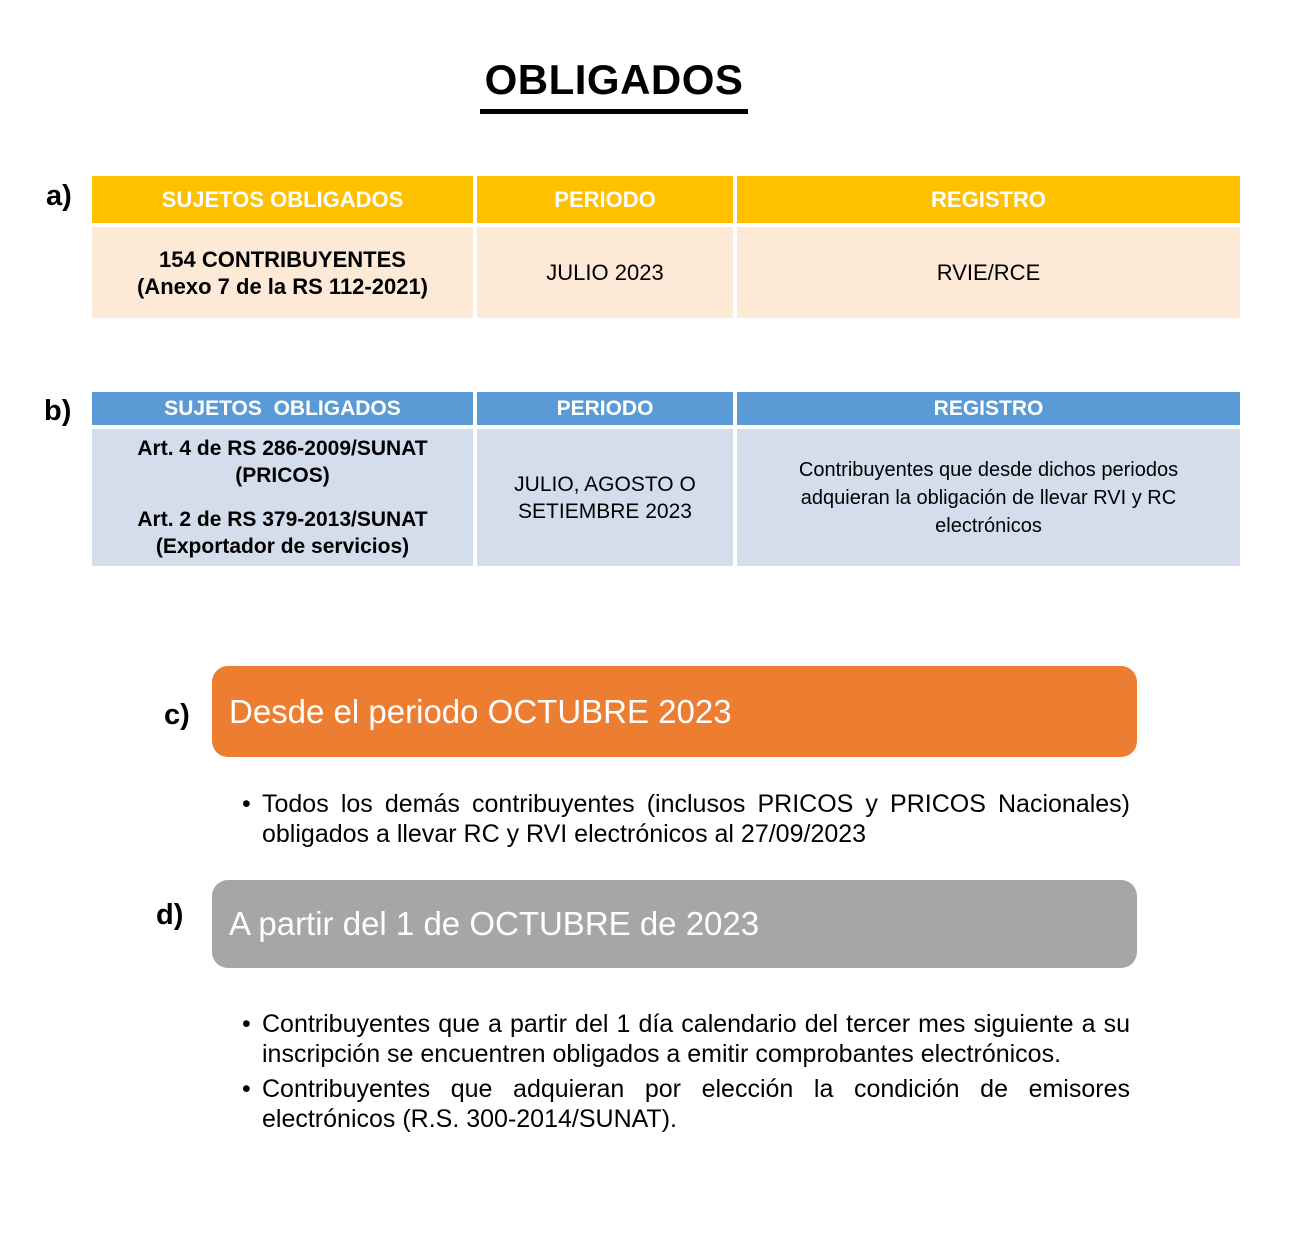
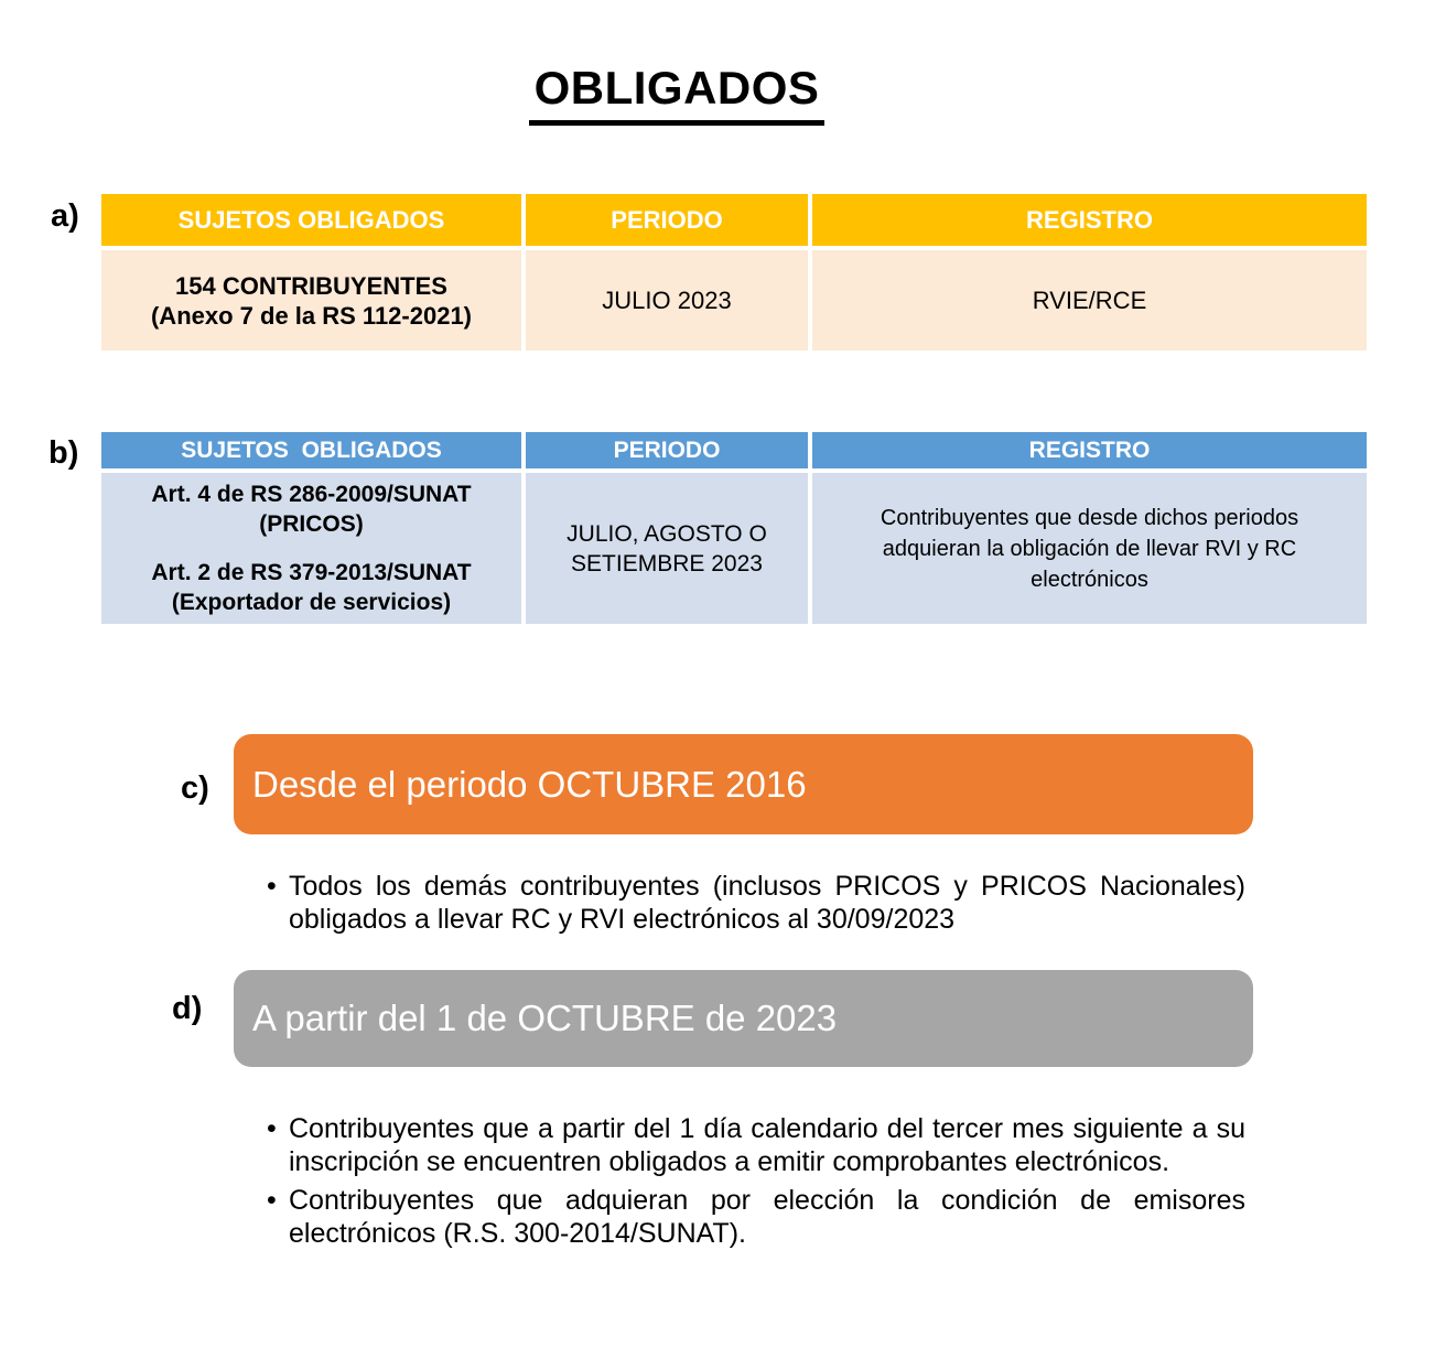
  OBLIGADOS
  a)
  SUJETOS OBLIGADOS
  PERIODO
  REGISTRO
  154 CONTRIBUYENTES
  (Anexo 7 de la RS 112-2021)
  JULIO 2023
  RVIE/RCE
  b)
  SUJETOS OBLIGADOS
  PERIODO
  REGISTRO
  Art. 4 de RS 286-2009/SUNAT
  (PRICOS)
  Art. 2 de RS 379-2013/SUNAT
  (Exportador de servicios)
  JULIO, AGOSTO O SETIEMBRE 2023
  Contribuyentes que desde dichos periodos adquieran la obligación de llevar RVI y RC electrónicos
  c)
- Desde el periodo OCTUBRE 2023
+ Desde el periodo OCTUBRE 2016
  •
- Todos los demás contribuyentes (inclusos PRICOS y PRICOS Nacionales) obligados a llevar RC y RVI electrónicos al 27/09/2023
+ Todos los demás contribuyentes (inclusos PRICOS y PRICOS Nacionales) obligados a llevar RC y RVI electrónicos al 30/09/2023
  d)
  A partir del 1 de OCTUBRE de 2023
  •
  Contribuyentes que a partir del 1 día calendario del tercer mes siguiente a su inscripción se encuentren obligados a emitir comprobantes electrónicos.
  •
  Contribuyentes que adquieran por elección la condición de emisores electrónicos (R.S. 300-2014/SUNAT).
